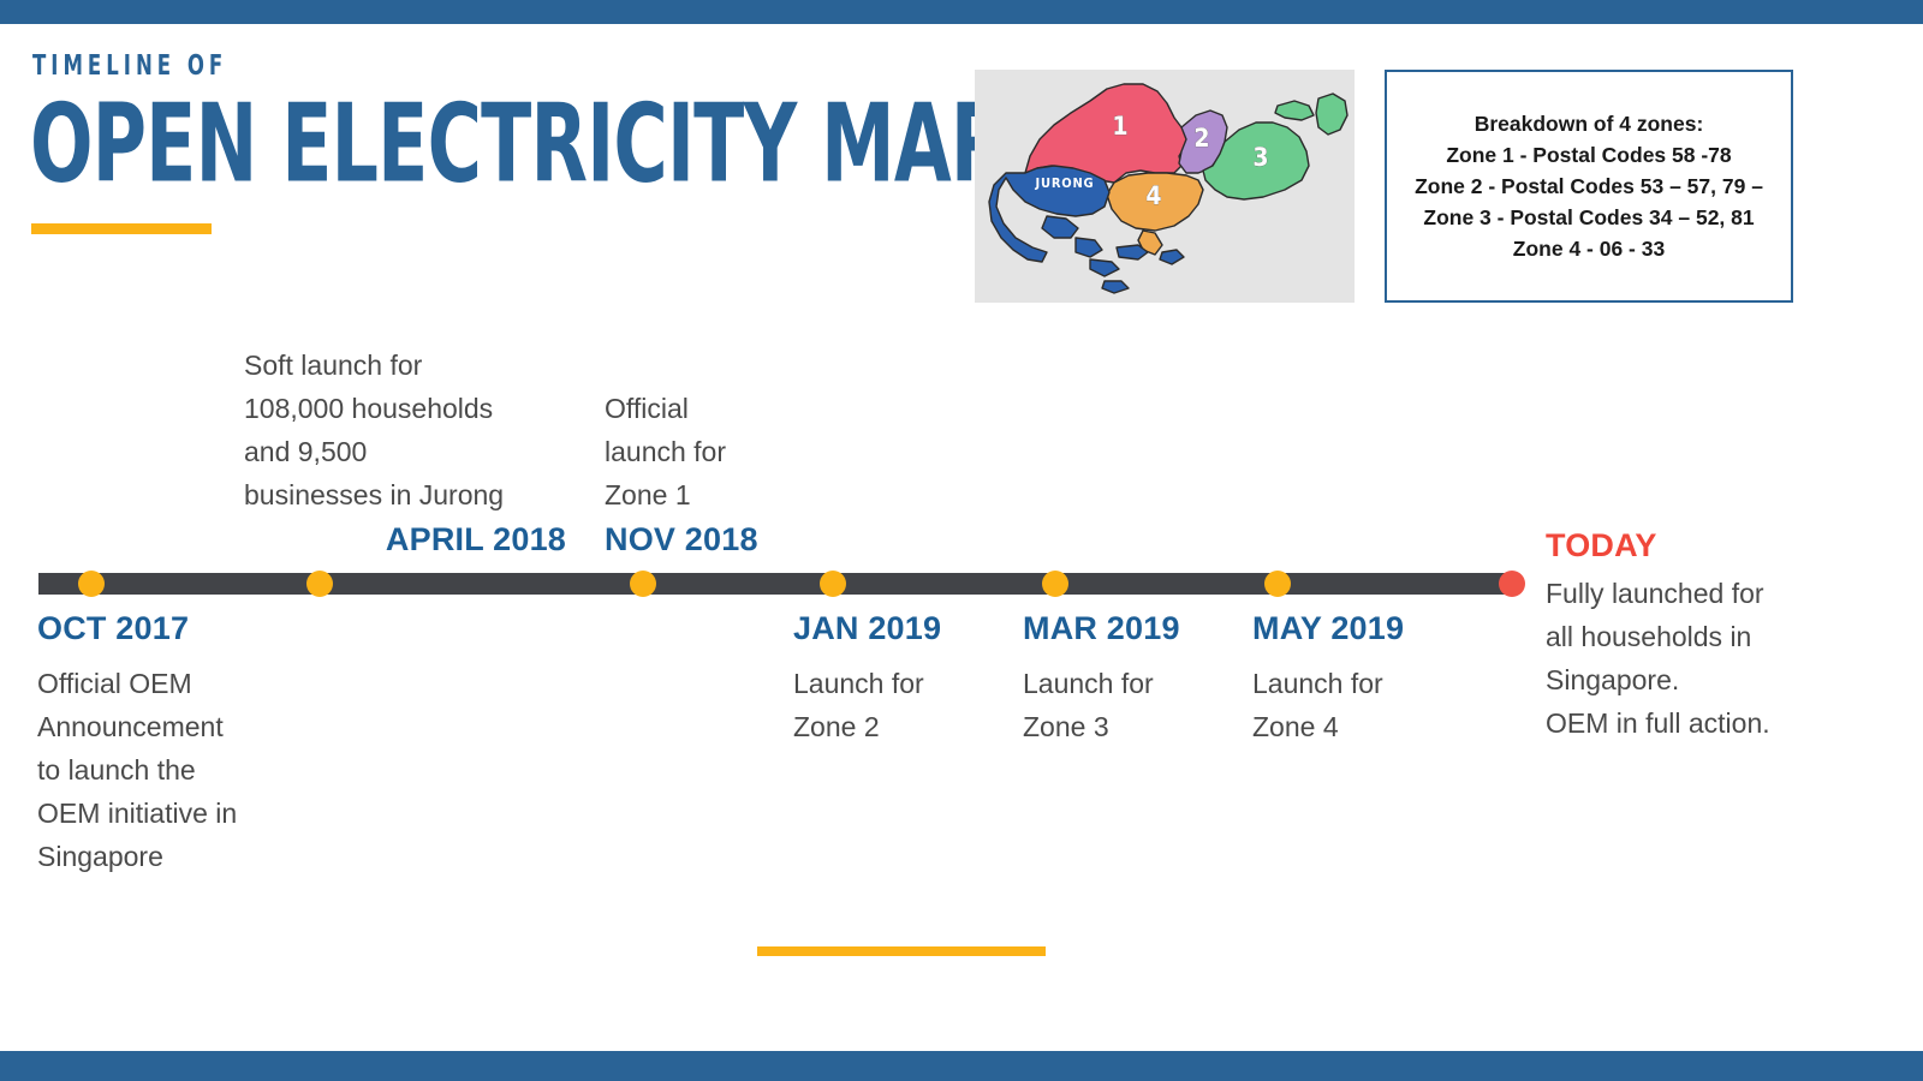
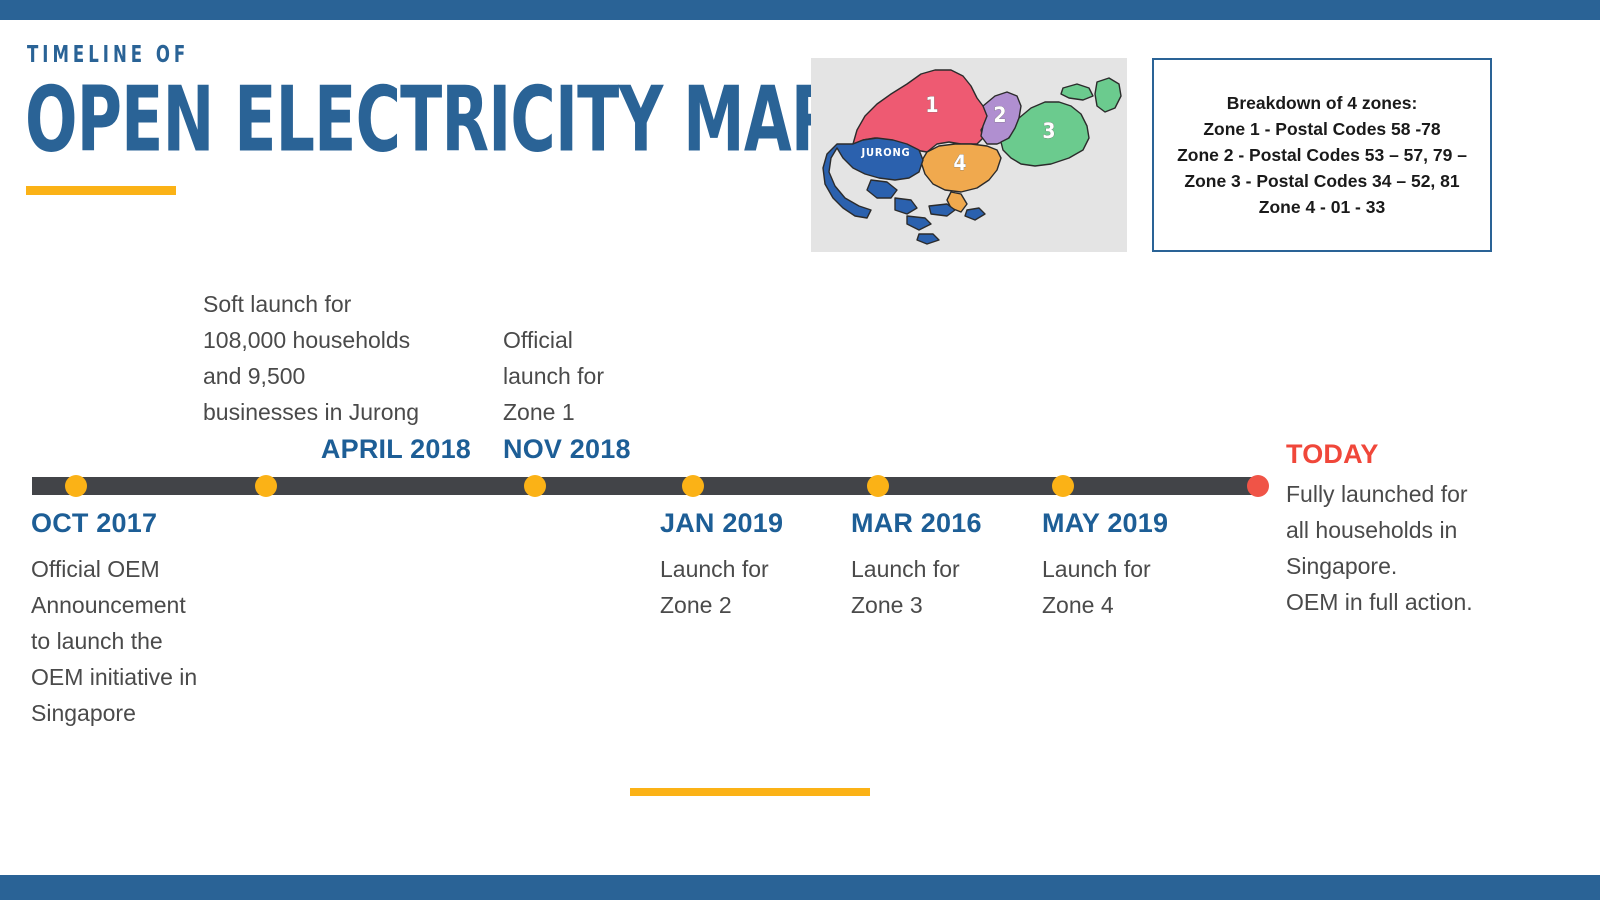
  TIMELINE OF
  OPEN ELECTRICITY MA
  1
  2
  3
  4
  JURONG
  Breakdown of 4 zones:
  Zone 1 - Postal Codes 58 -78
  Zone 2 - Postal Codes 53 – 57, 79 –
  Zone 3 - Postal Codes 34 – 52, 81
- Zone 4 - 06 - 33
+ Zone 4 - 01 - 33
  Soft launch for
  108,000 households
  and 9,500
  businesses in Jurong
  APRIL 2018
  Official
  launch for
  Zone 1
  NOV 2018
  OCT 2017
  Official OEM
  Announcement
  to launch the
  OEM initiative in
  Singapore
  JAN 2019
  Launch for
  Zone 2
- MAR 2019
+ MAR 2016
  Launch for
  Zone 3
  MAY 2019
  Launch for
  Zone 4
  TODAY
  Fully launched for
  all households in
  Singapore.
  OEM in full action.
